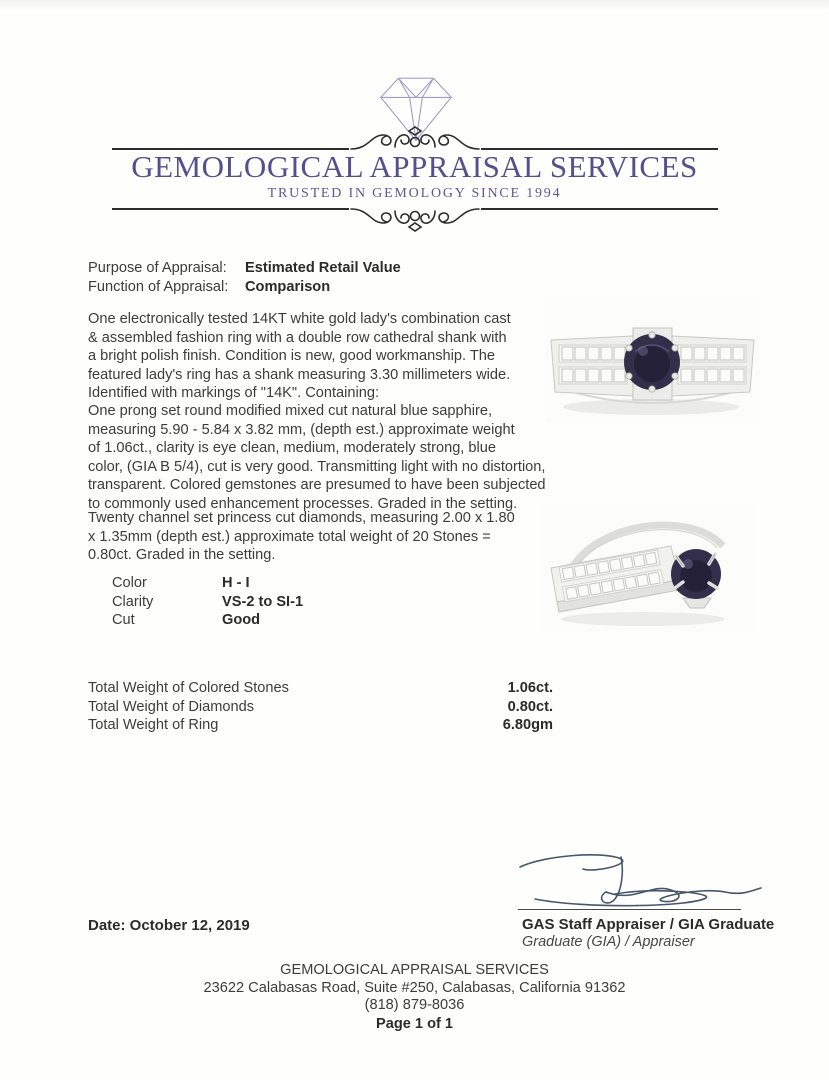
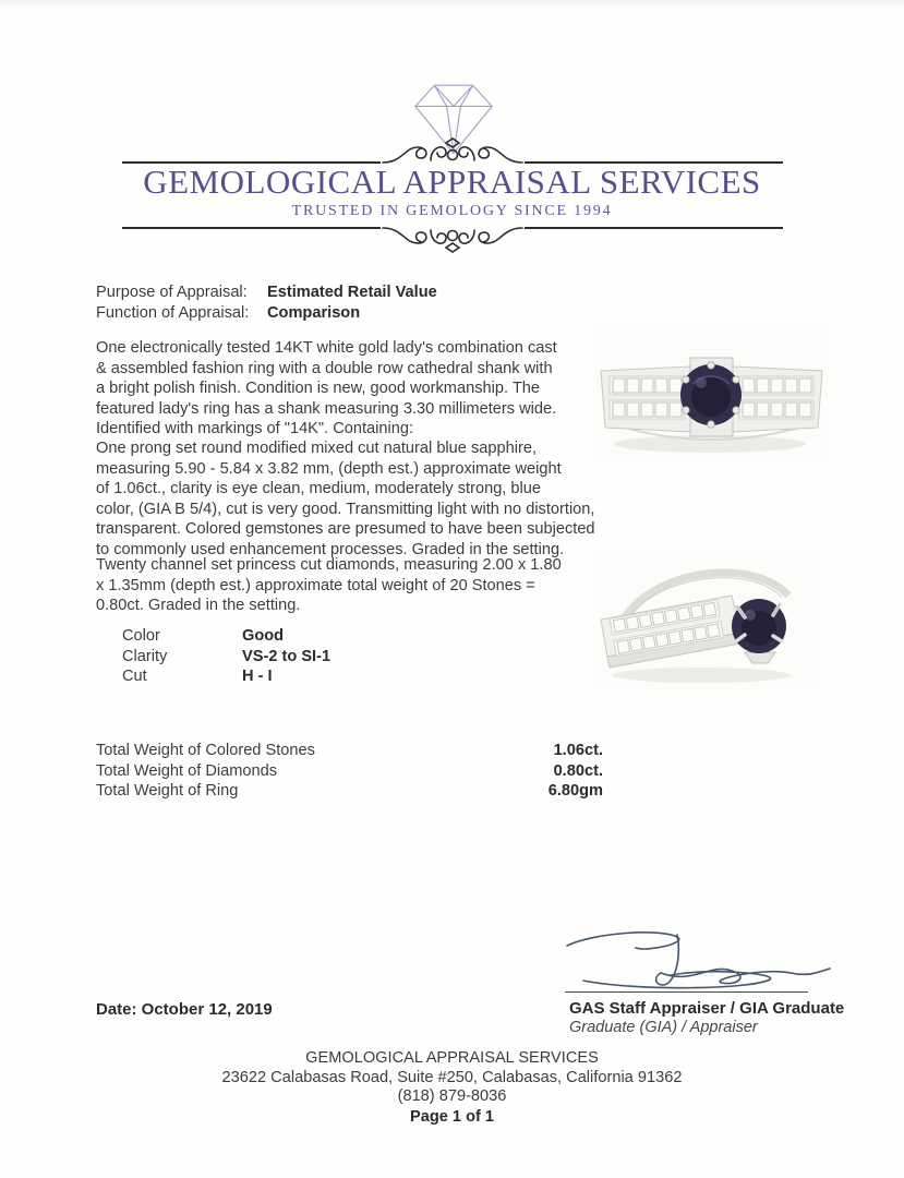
  GEMOLOGICAL APPRAISAL SERVICES
  TRUSTED IN GEMOLOGY SINCE 1994
  Purpose of Appraisal: Estimated Retail Value
  Function of Appraisal: Comparison
  One electronically tested 14KT white gold lady's combination cast
  & assembled fashion ring with a double row cathedral shank with
  a bright polish finish. Condition is new, good workmanship. The
  featured lady's ring has a shank measuring 3.30 millimeters wide.
  Identified with markings of "14K". Containing:
  One prong set round modified mixed cut natural blue sapphire,
  measuring 5.90 - 5.84 x 3.82 mm, (depth est.) approximate weight
  of 1.06ct., clarity is eye clean, medium, moderately strong, blue
  color, (GIA B 5/4), cut is very good. Transmitting light with no distortion,
  transparent. Colored gemstones are presumed to have been subjected
  to commonly used enhancement processes. Graded in the setting.
  Twenty channel set princess cut diamonds, measuring 2.00 x 1.80
  x 1.35mm (depth est.) approximate total weight of 20 Stones =
  0.80ct. Graded in the setting.
- Color H - I
+ Color Good
  Clarity VS-2 to SI-1
- Cut Good
+ Cut H - I
  Total Weight of Colored Stones
  1.06ct.
  Total Weight of Diamonds
  0.80ct.
  Total Weight of Ring
  6.80gm
  Date: October 12, 2019
  GAS Staff Appraiser / GIA Graduate
  Graduate (GIA) / Appraiser
  GEMOLOGICAL APPRAISAL SERVICES
  23622 Calabasas Road, Suite #250, Calabasas, California 91362
  (818) 879-8036
  Page 1 of 1
